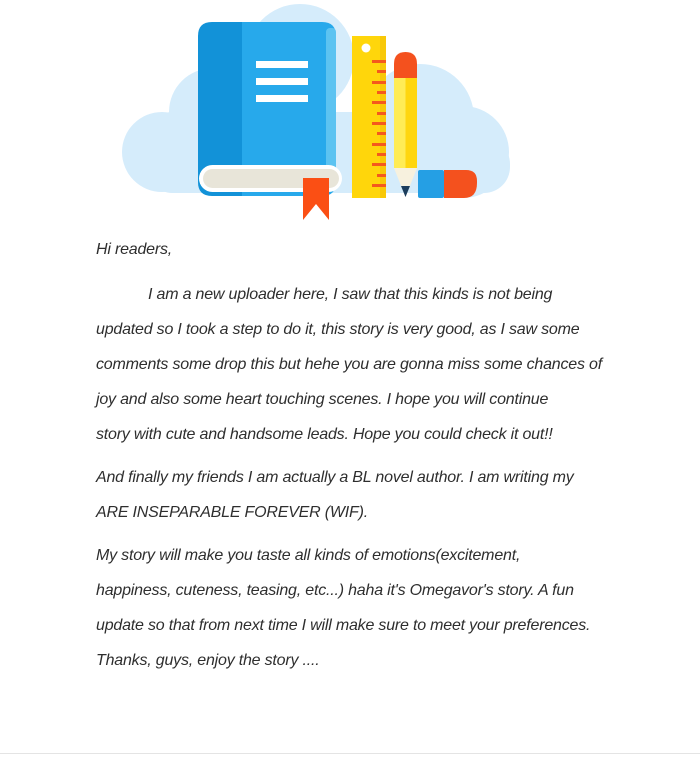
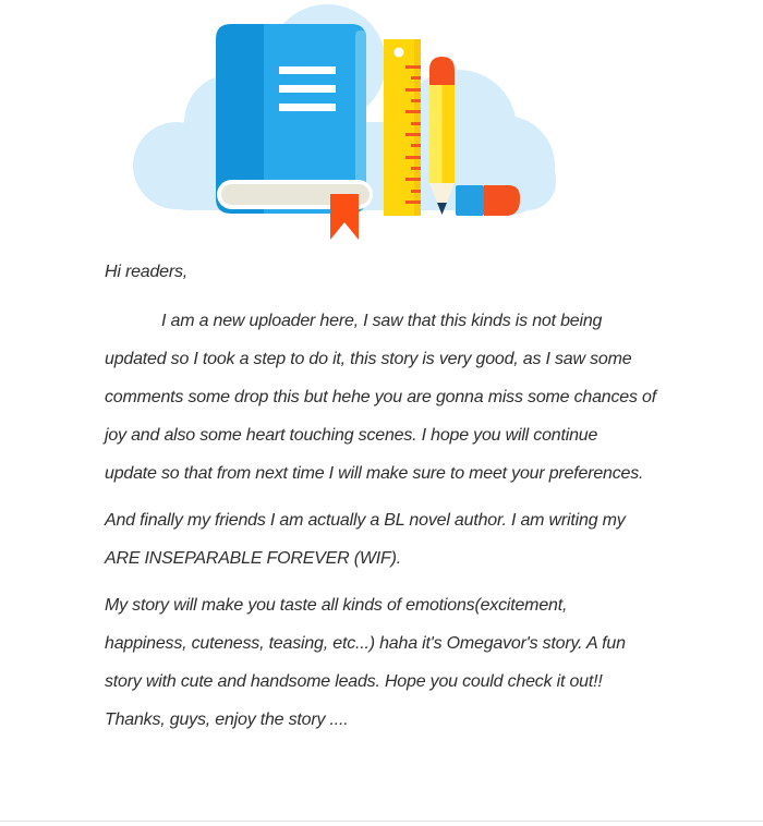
  Hi readers,
  I am a new uploader here, I saw that this kinds is not being
  updated so I took a step to do it, this story is very good, as I saw some
  comments some drop this but hehe you are gonna miss some chances of
  joy and also some heart touching scenes. I hope you will continue
- story with cute and handsome leads. Hope you could check it out!!
+ update so that from next time I will make sure to meet your preferences.
  And finally my friends I am actually a BL novel author. I am writing my
  ARE INSEPARABLE FOREVER (WIF).
  My story will make you taste all kinds of emotions(excitement,
  happiness, cuteness, teasing, etc...) haha it's Omegavor's story. A fun
- update so that from next time I will make sure to meet your preferences.
+ story with cute and handsome leads. Hope you could check it out!!
  Thanks, guys, enjoy the story ....
